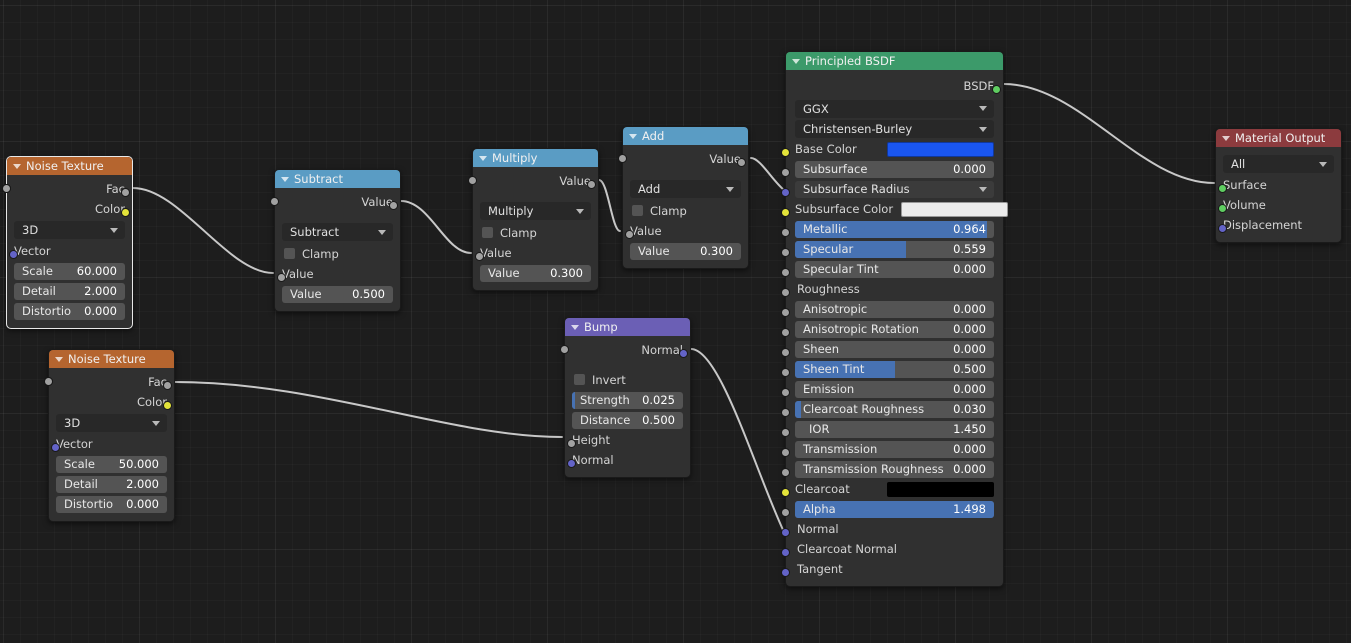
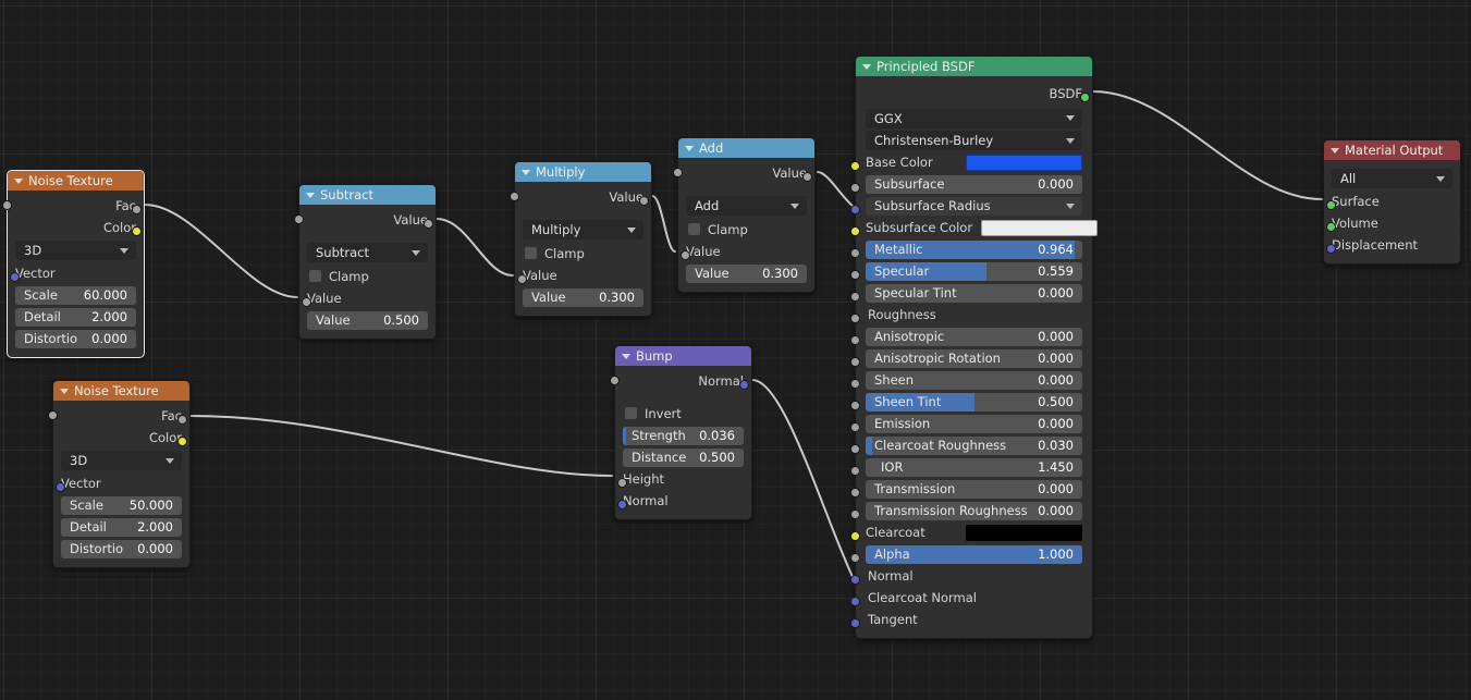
  Noise Texture
  Colo
  3D
  Vector
  Scale
  60.000
  Detail
  2.000
  Distortio
  0.000
  Noise Texture
  Colo
  3D
  Vector
  Scale
  50.000
  Detail
  2.000
  Distortio
  0.000
  Subtract
  Valu
  Subtract
  Clamp
  Value
  Value
  0.500
  Multiply
  Valu
  Multiply
  Clamp
  Value
  Value
  0.300
  Add
  Valu
  Add
  Clamp
  Value
  Value
  0.300
  Bump
  Norma
  Invert
  Strength
- 0.025
+ 0.036
  Distance
  0.500
  Height
  Normal
  Principled BSDF
  BSDF
  GGX
  Christensen-Burley
  Base Color
  Subsurface
  0.000
  Subsurface Radius
  Subsurface Color
  Metallic
  0.964
  Specular
  0.559
  Specular Tint
  0.000
  Roughness
  Anisotropic
  0.000
  Anisotropic Rotation
  0.000
  Sheen
  0.000
  Sheen Tint
  0.500
  Emission
  0.000
  Clearcoat Roughness
  0.030
  IOR
  1.450
  Transmission
  0.000
  Transmission Roughness
  0.000
  Clearcoat
  Alpha
- 1.498
+ 1.000
  Normal
  Clearcoat Normal
  Tangent
  Material Output
  All
  Surface
  Volume
  Displacement
